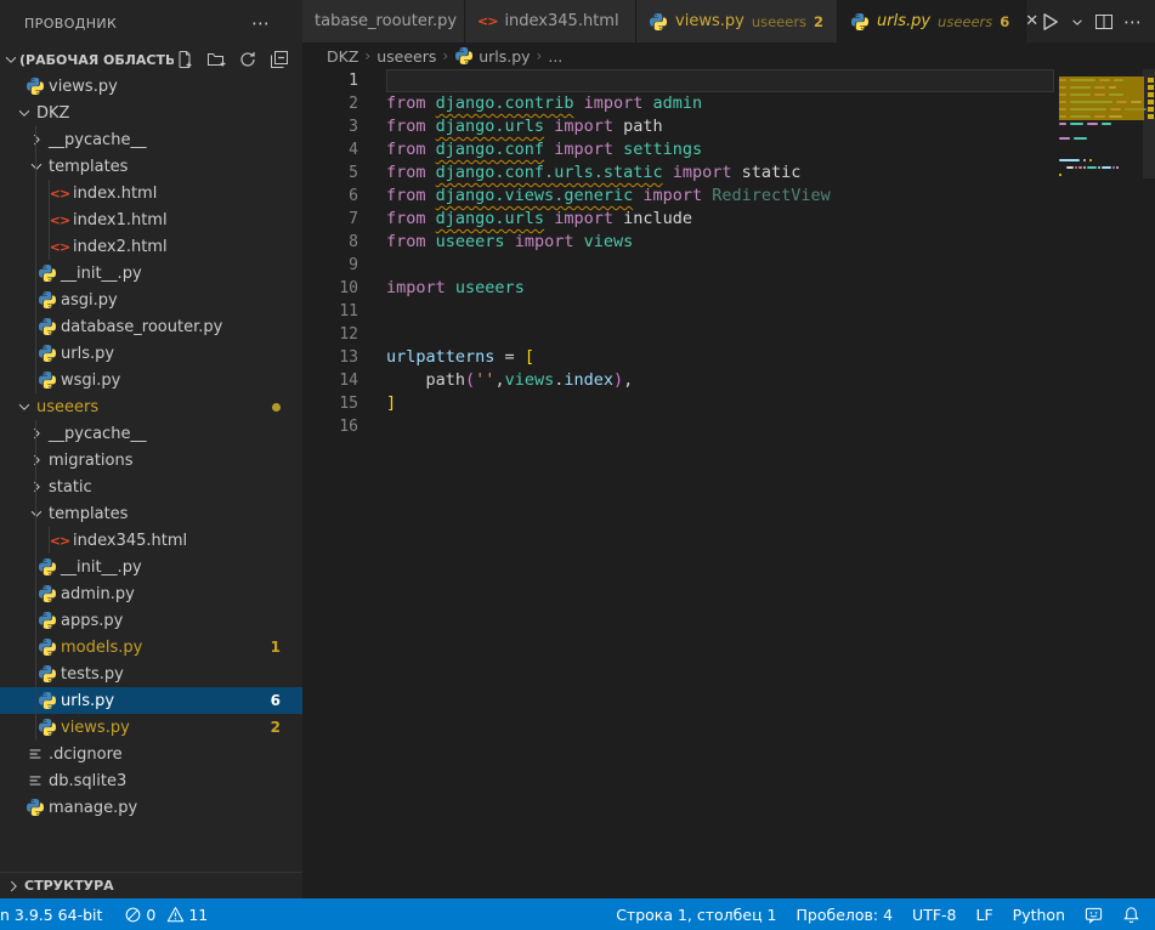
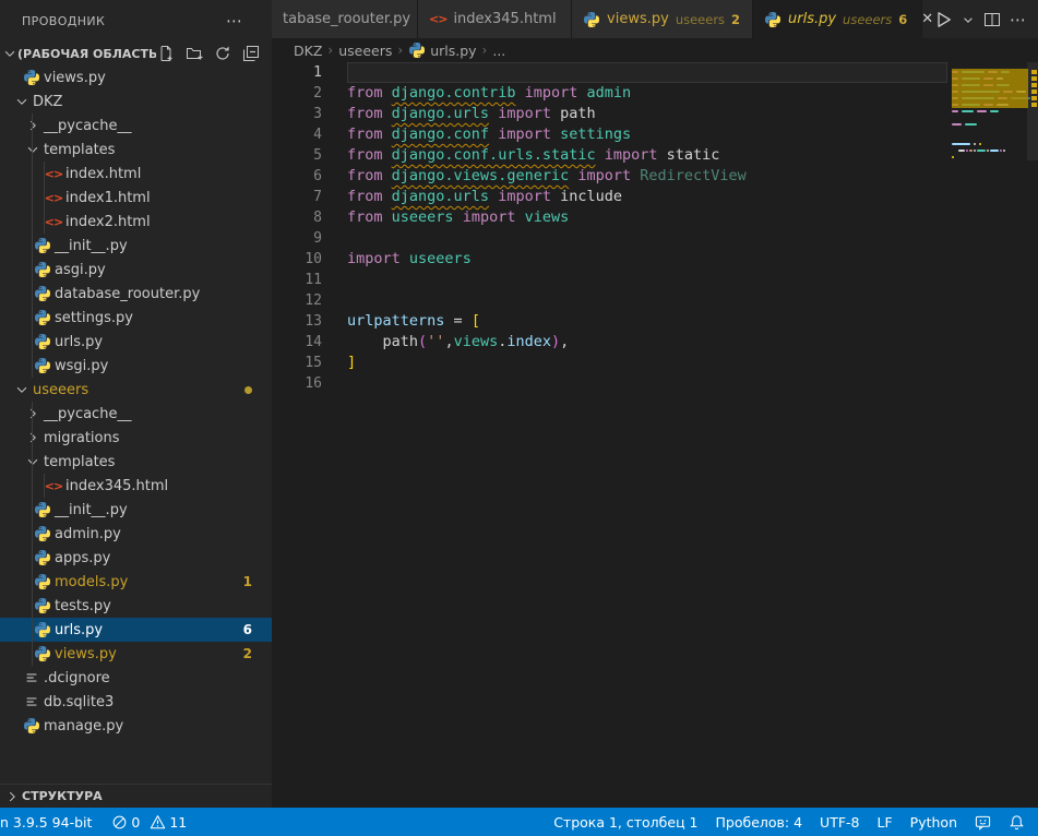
  ПРОВОДНИК
  ⋯
  (РАБОЧАЯ ОБЛАСТЬ
  views.py
  DKZ
  __pycache__
  templates
  <>
  index.html
  <>
  index1.html
  <>
  index2.html
  __init__.py
  asgi.py
  database_roouter.py
+ settings.py
  urls.py
  wsgi.py
  useeers
  __pycache__
  migrations
- static
  templates
  <>
  index345.html
  __init__.py
  admin.py
  apps.py
  models.py
  1
  tests.py
  urls.py
  6
  views.py
  2
  .dcignore
  db.sqlite3
  manage.py
  СТРУКТУРА
  tabase_roouter.py
  <>
  index345.html
  views.py
  useeers
  2
  urls.py
  useeers
  6
  ✕
  ⋯
  DKZ
  ›
  useeers
  ›
  urls.py
  ›
  ...
  1
  2
  from django.contrib import admin
  3
  from django.urls import path
  4
  from django.conf import settings
  5
  from django.conf.urls.static import static
  6
  from django.views.generic import RedirectView
  7
  from django.urls import include
  8
  from useeers import views
  9
  10
  import useeers
  11
  12
  13
  urlpatterns = [
  14
  path('',views.index),
  15
  ]
  16
- n 3.9.5 64-bit
+ n 3.9.5 94-bit
  0
  11
  Строка 1, столбец 1
  Пробелов: 4
  UTF-8
  LF
  Python
